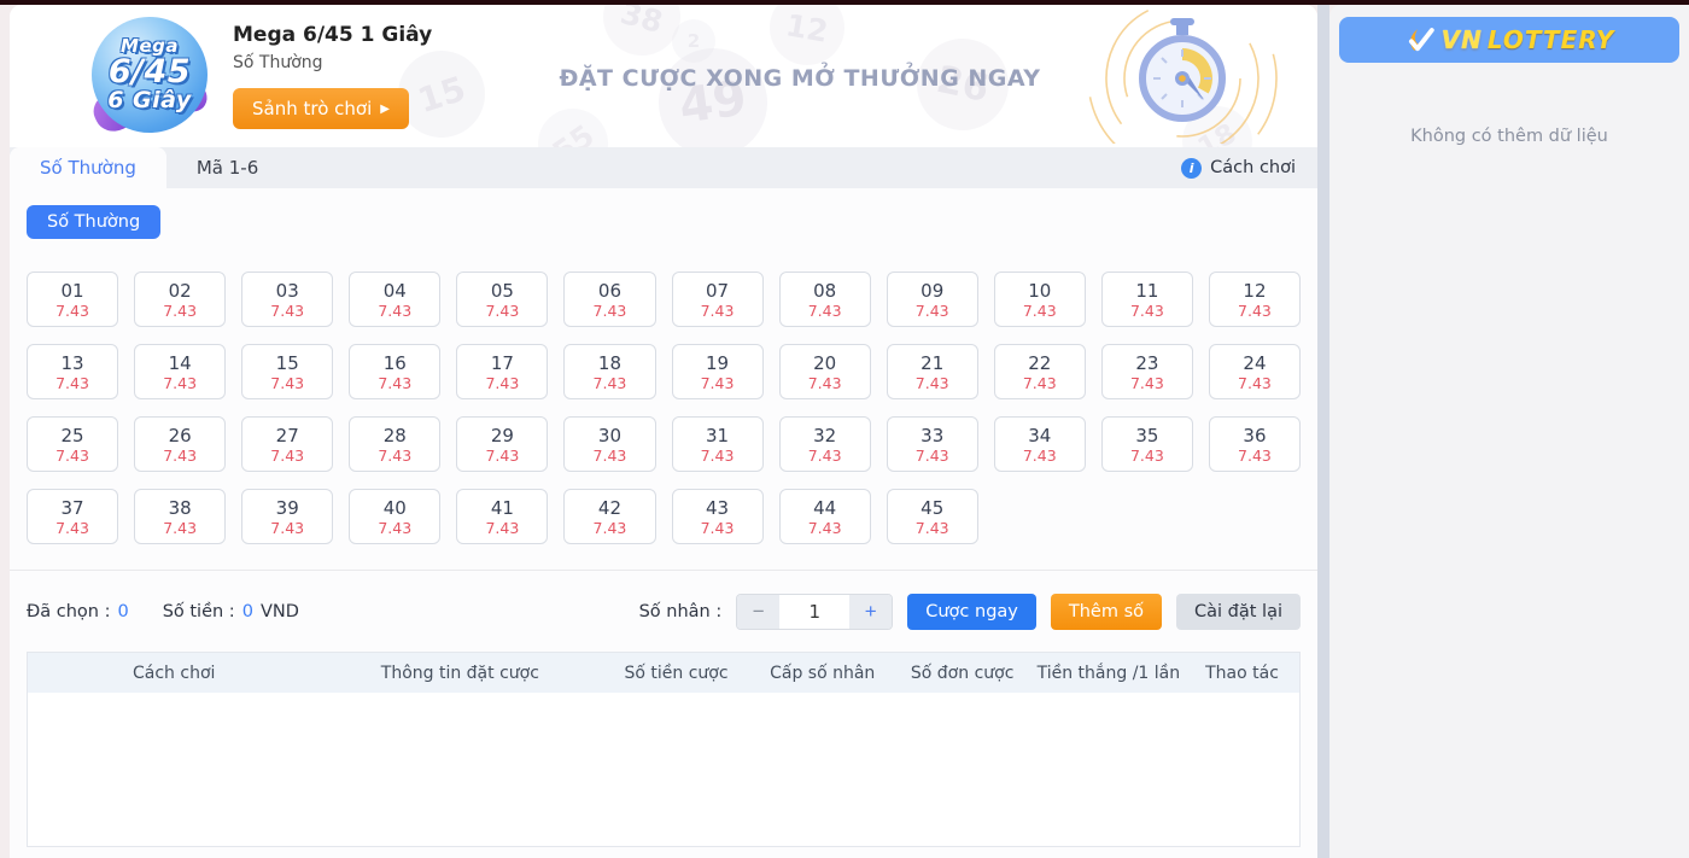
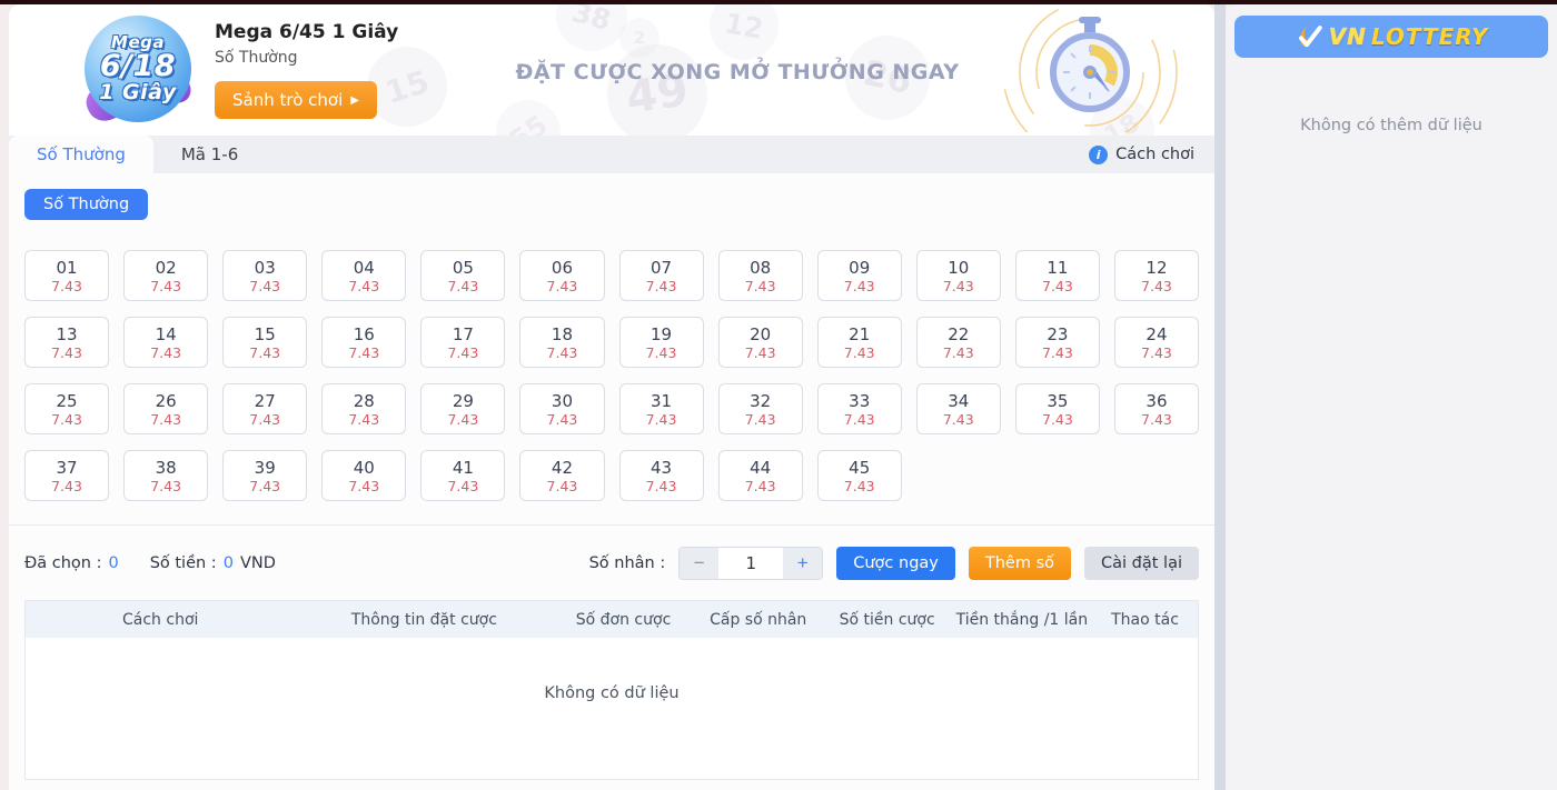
  Mega
- 6/45
+ 6/18
- 6 Giây
+ 1 Giây
  Mega 6/45 1 Giây
  Số Thường
  Sảnh trò chơi
  ▶
  ĐẶT CƯỢC XONG MỞ THƯỞNG NGAY
  Số Thường
  Mã 1-6
  i
  Cách chơi
  Số Thường
  01
  7.43
  02
  7.43
  03
  7.43
  04
  7.43
  05
  7.43
  06
  7.43
  07
  7.43
  08
  7.43
  09
  7.43
  10
  7.43
  11
  7.43
  12
  7.43
  13
  7.43
  14
  7.43
  15
  7.43
  16
  7.43
  17
  7.43
  18
  7.43
  19
  7.43
  20
  7.43
  21
  7.43
  22
  7.43
  23
  7.43
  24
  7.43
  25
  7.43
  26
  7.43
  27
  7.43
  28
  7.43
  29
  7.43
  30
  7.43
  31
  7.43
  32
  7.43
  33
  7.43
  34
  7.43
  35
  7.43
  36
  7.43
  37
  7.43
  38
  7.43
  39
  7.43
  40
  7.43
  41
  7.43
  42
  7.43
  43
  7.43
  44
  7.43
  45
  7.43
  Đã chọn :
  0
  Số tiền :
  0
  VND
  Số nhân :
  −
  1
  +
  Cược ngay
  Thêm số
  Cài đặt lại
  Cách chơi
  Thông tin đặt cược
- Số tiền cược
+ Số đơn cược
  Cấp số nhân
- Số đơn cược
+ Số tiền cược
  Tiền thắng /1 lần
  Thao tác
+ Không có dữ liệu
  VN
  LOTTERY
  Không có thêm dữ liệu
